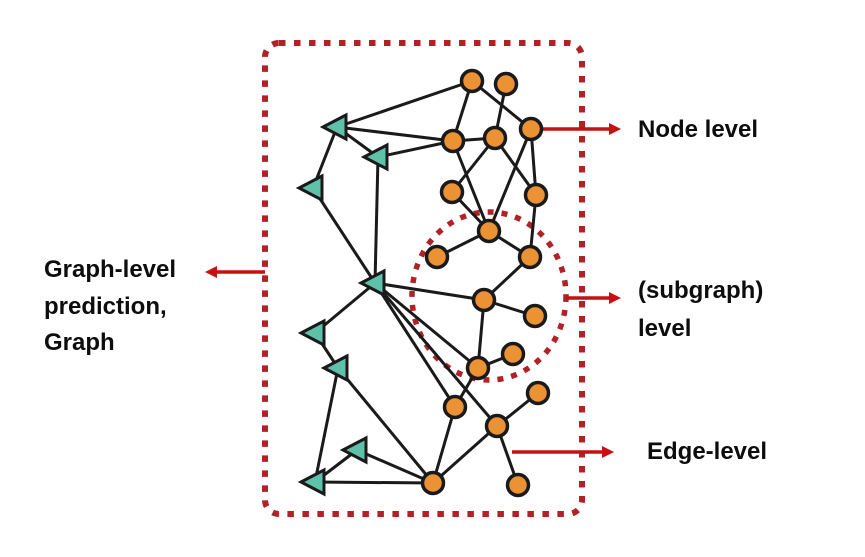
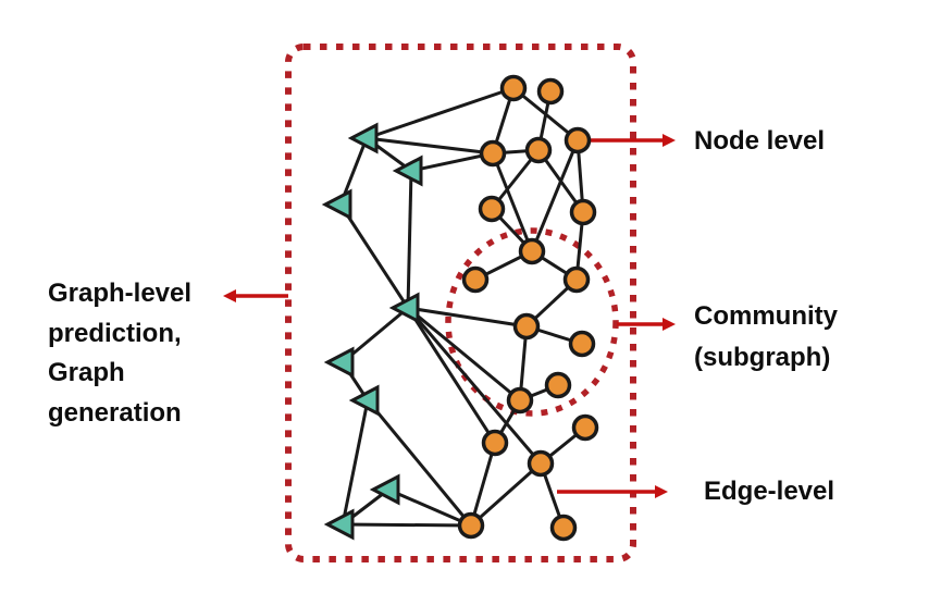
  Graph-level
  prediction,
  Graph
+ generation
  Node level
+ Community
  (subgraph)
- level
  Edge-level
